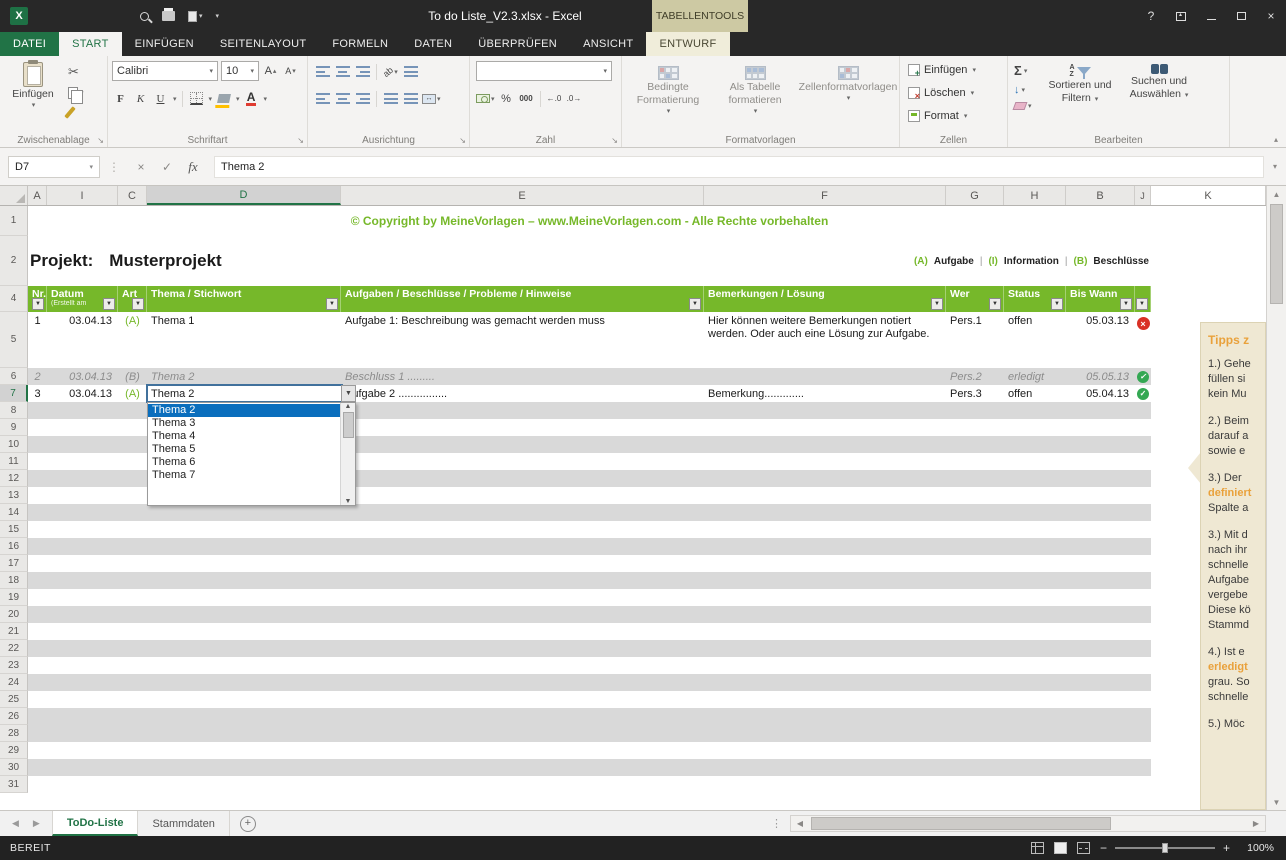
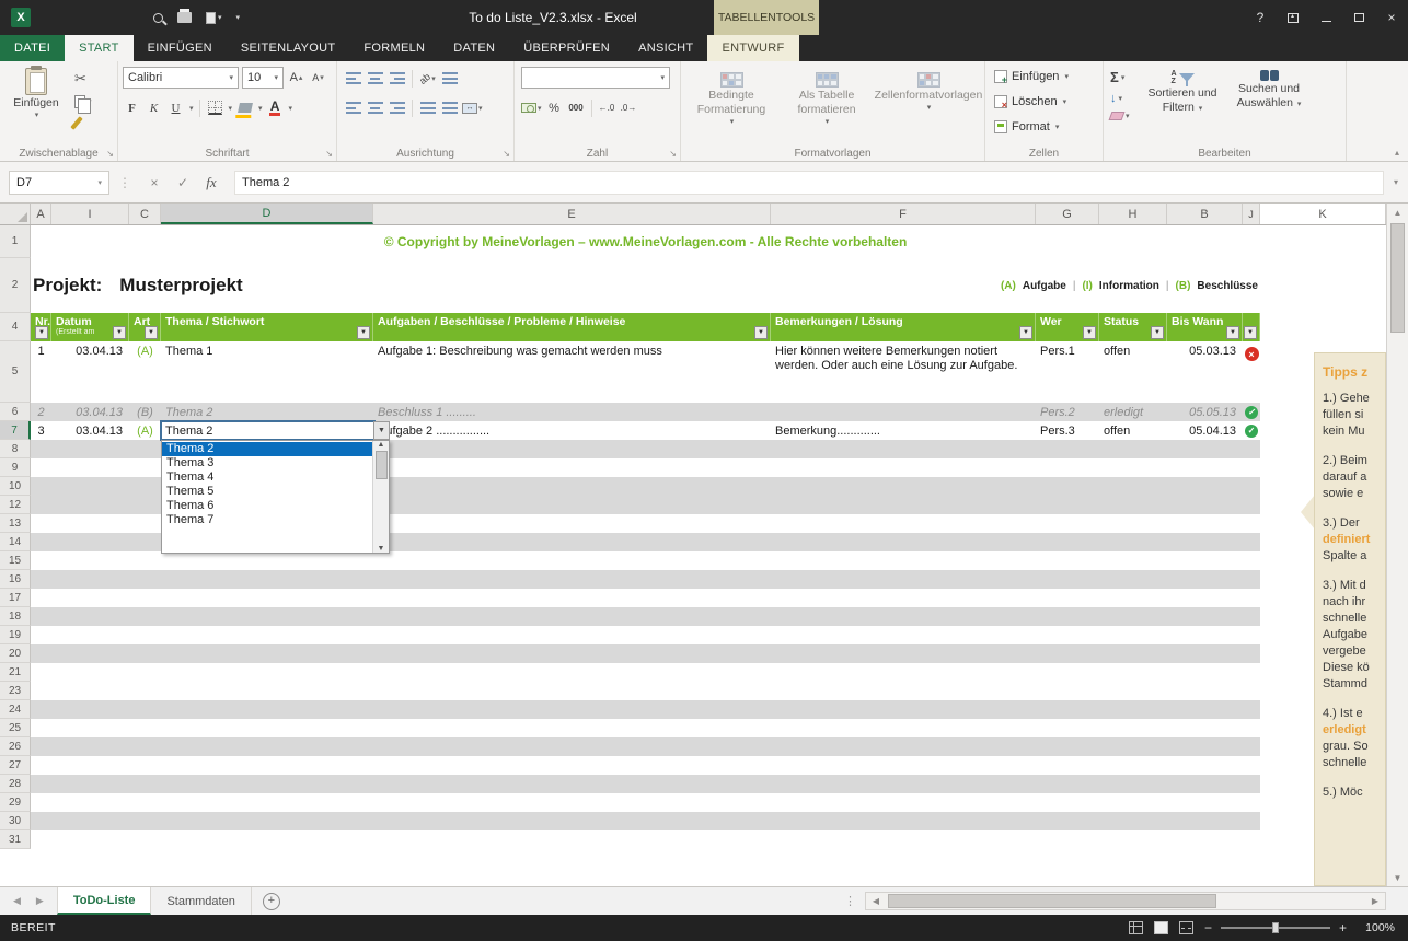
  X
  To do Liste_V2.3.xlsx - Excel
  TABELLENTOOLS
  ?
  ×
  DATEI
  START
  EINFÜGEN
  SEITENLAYOUT
  FORMELN
  DATEN
  ÜBERPRÜFEN
  ANSICHT
  ENTWURF
  Einfügen
  ✂
  Zwischenablage
  ↘
  Calibri
  10
  A
  A
  F
  K
  U
  A
  Schriftart
  ↘
  Ausrichtung
  ↘
  %
  000
  ←.0
  .0→
  Zahl
  ↘
  Bedingte
  Formatierung
  Als Tabelle
  formatieren
  Zellenformatvorlagen
  Formatvorlagen
  Einfügen
  Löschen
  Format
  Zellen
  Σ
  ↓
  Sortieren und
  Filtern
  Suchen und
  Auswählen
  Bearbeiten
  ▴
  D7
  ⋮
  ×
  ✓
  fx
  Thema 2
  ▾
  A
  I
  C
  D
  E
  F
  G
  H
  B
  J
  K
  1
  © Copyright by MeineVorlagen – www.MeineVorlagen.com - Alle Rechte vorbehalten
  2
  Projekt:
  Musterprojekt
  (A)
  Aufgabe
  |
  (I)
  Information
  |
  (B)
  Beschlüsse
  4
  Nr.
  Datum
  Art
  Thema / Stichwort
  Aufgaben / Beschlüsse / Probleme / Hinweise
  Bemerkungen / Lösung
  Wer
  Status
  Bis Wann
  5
  1
  03.04.13
  (A)
  Thema 1
  Aufgabe 1: Beschreibung was gemacht werden muss
  Hier können weitere Bemerkungen notiert werden. Oder auch eine Lösung zur Aufgabe.
  Pers.1
  offen
  05.03.13
  ×
  6
  2
  03.04.13
  (B)
  Thema 2
  Beschluss 1 .........
  Pers.2
  erledigt
  05.05.13
  ✓
  7
  3
  03.04.13
  (A)
  Thema 2
  fgabe 2 ................
  Bemerkung.............
  Pers.3
  offen
  05.04.13
  ✓
  8
  9
  10
- 11
  12
  13
  14
  15
  16
  17
  18
  19
  20
  21
- 22
  23
  24
  25
  26
+ 27
  28
  29
  30
  31
  Thema 2
  Thema 3
  Thema 4
  Thema 5
  Thema 6
  Thema 7
  Tipps z
  1.) Gehe
  füllen si
  kein Mu
  2.) Beim
  darauf a
  sowie e
  3.) Der
  definiert
  Spalte a
  3.) Mit d
  nach ihr
  schnelle
  Aufgabe
  vergebe
  Diese kö
  Stammd
  4.) Ist e
  erledigt
  grau. So
  schnelle
  5.) Möc
  ▲
  ▼
  ◀
  ▶
  ToDo-Liste
  Stammdaten
  +
  ⋮
  ◀
  ▶
  BEREIT
  −
  +
  100%
